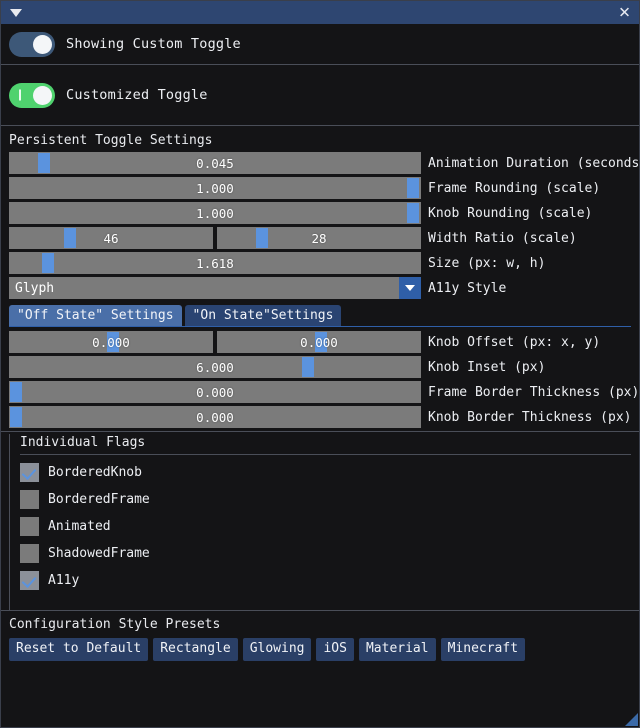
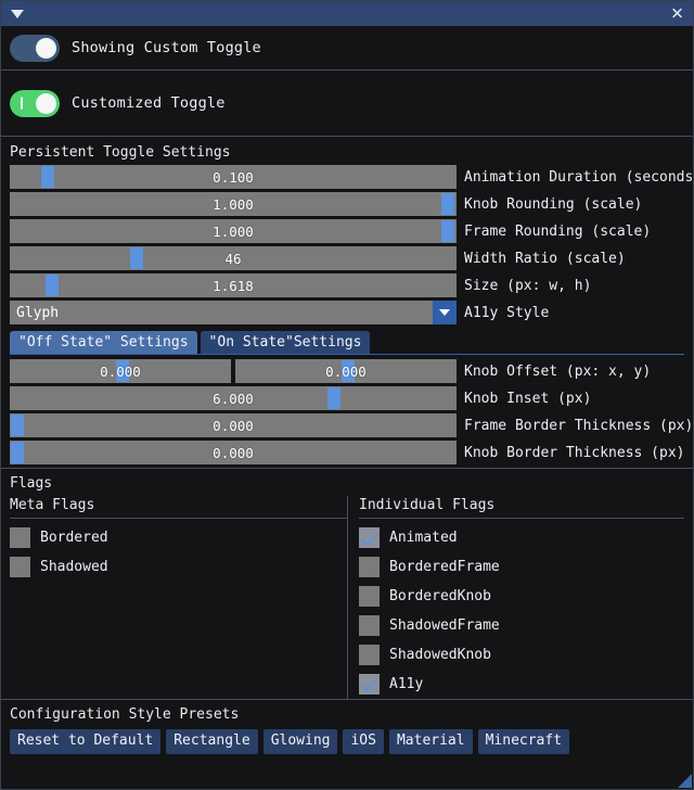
  ✕
  Showing Custom Toggle
  Customized Toggle
  Persistent Toggle Settings
- 0.045
+ 0.100
  Animation Duration (seconds
  1.000
- Frame Rounding (scale)
+ Knob Rounding (scale)
  1.000
- Knob Rounding (scale)
+ Frame Rounding (scale)
  46
- 28
  Width Ratio (scale)
  1.618
  Size (px: w, h)
  Glyph
  A11y Style
  "Off State" Settings
  "On State"Settings
  0.000
  0.000
  Knob Offset (px: x, y)
  6.000
  Knob Inset (px)
  0.000
  Frame Border Thickness (px)
  0.000
  Knob Border Thickness (px)
+ Flags
+ Meta Flags
+ Bordered
+ Shadowed
  Individual Flags
- BorderedKnob
+ Animated
  BorderedFrame
- Animated
+ BorderedKnob
  ShadowedFrame
+ ShadowedKnob
  A11y
  Configuration Style Presets
  Reset to Default
  Rectangle
  Glowing
  iOS
  Material
  Minecraft
